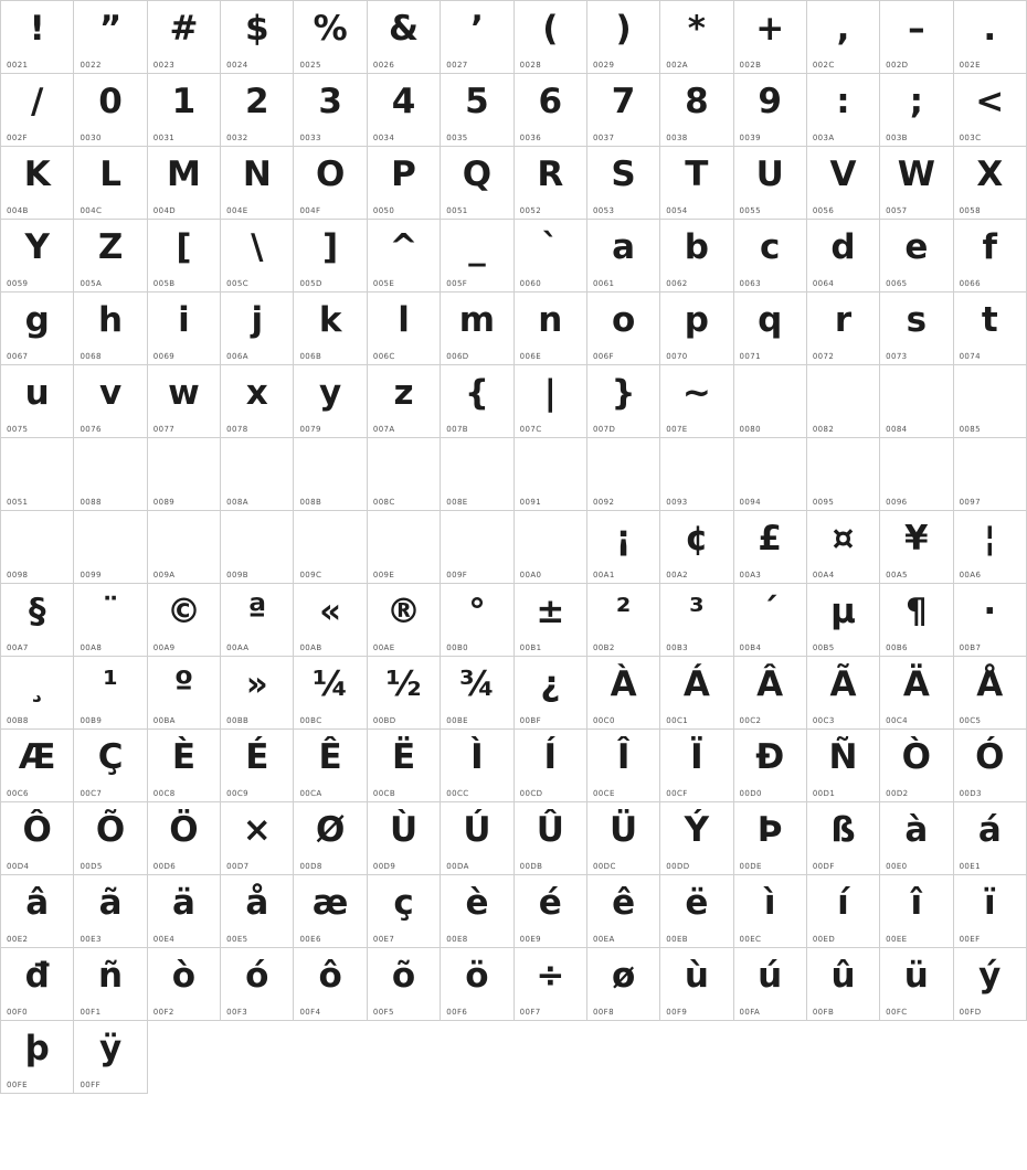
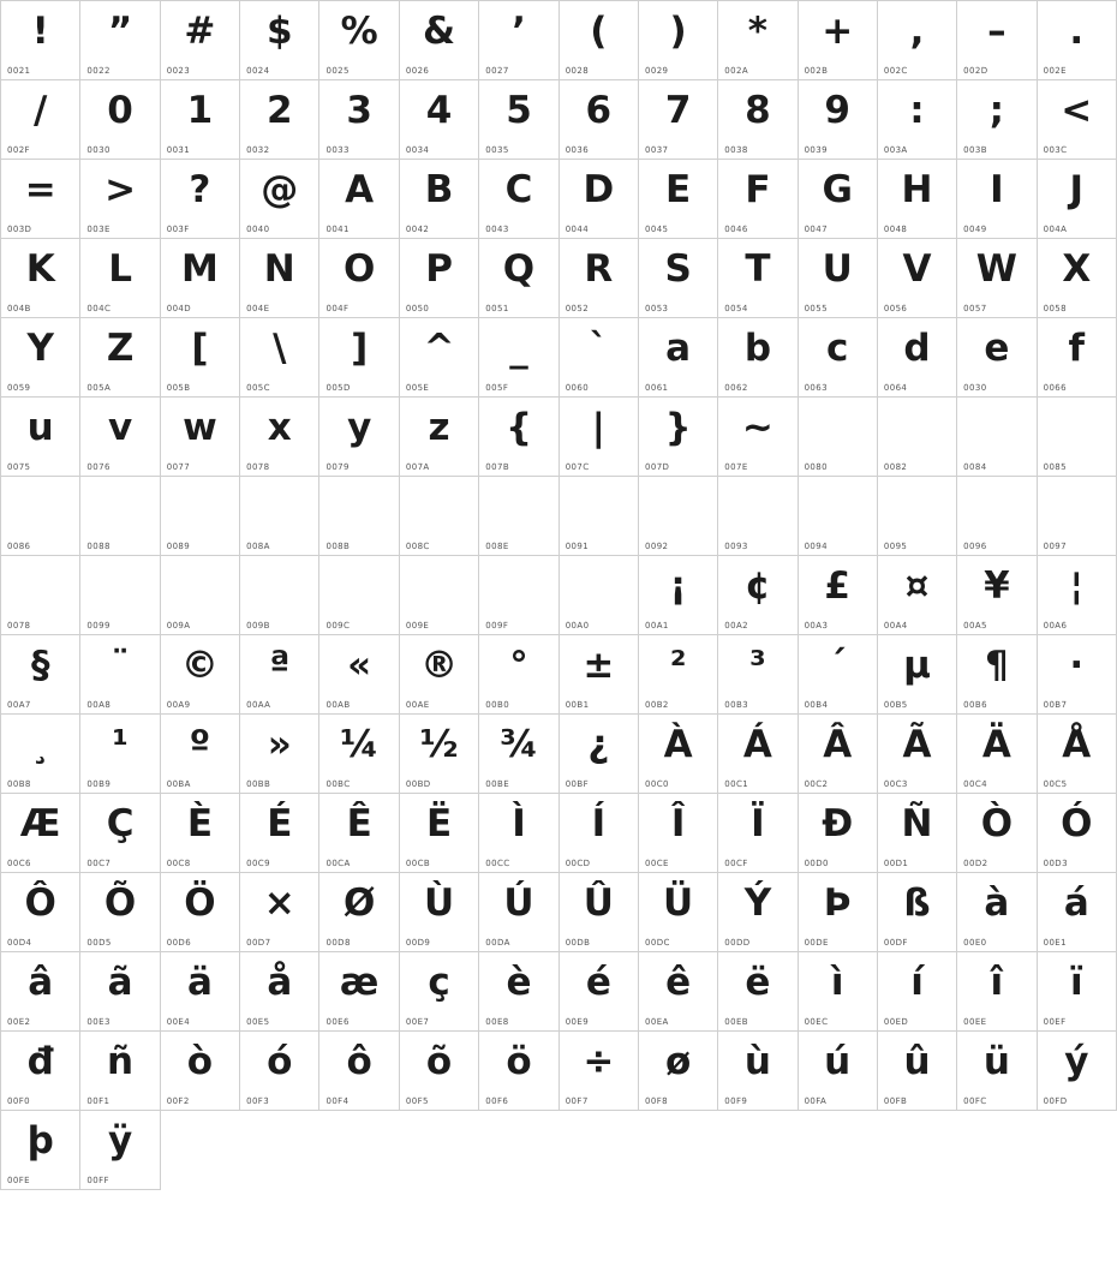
  !0021	”0022	#0023	$0024	%0025	&0026	’0027	(0028	)0029	*002A	+002B	,002C	–002D	.002E
  /002F	00030	10031	20032	30033	40034	50035	60036	70037	80038	90039	:003A	;003B	<003C
+ =003D	>003E	?003F	@0040	A0041	B0042	C0043	D0044	E0045	F0046	G0047	H0048	I0049	J004A
  K004B	L004C	M004D	N004E	O004F	P0050	Q0051	R0052	S0053	T0054	U0055	V0056	W0057	X0058
- Y0059	Z005A	[005B	\005C	]005D	^005E	_005F	`0060	a0061	b0062	c0063	d0064	e0065	f0066
+ Y0059	Z005A	[005B	\005C	]005D	^005E	_005F	`0060	a0061	b0062	c0063	d0064	e0030	f0066
- g0067	h0068	i0069	j006A	k006B	l006C	m006D	n006E	o006F	p0070	q0071	r0072	s0073	t0074
  u0075	v0076	w0077	x0078	y0079	z007A	{007B	|007C	}007D	~007E	0080	0082	0084	0085
- 0051	0088	0089	008A	008B	008C	008E	0091	0092	0093	0094	0095	0096	0097
+ 0086	0088	0089	008A	008B	008C	008E	0091	0092	0093	0094	0095	0096	0097
- 0098	0099	009A	009B	009C	009E	009F	00A0	¡00A1	¢00A2	£00A3	¤00A4	¥00A5	¦00A6
+ 0078	0099	009A	009B	009C	009E	009F	00A0	¡00A1	¢00A2	£00A3	¤00A4	¥00A5	¦00A6
  §00A7	¨00A8	©00A9	ª00AA	«00AB	®00AE	°00B0	±00B1	²00B2	³00B3	´00B4	µ00B5	¶00B6	·00B7
  ¸00B8	¹00B9	º00BA	»00BB	¼00BC	½00BD	¾00BE	¿00BF	À00C0	Á00C1	Â00C2	Ã00C3	Ä00C4	Å00C5
  Æ00C6	Ç00C7	È00C8	É00C9	Ê00CA	Ë00CB	Ì00CC	Í00CD	Î00CE	Ï00CF	Ð00D0	Ñ00D1	Ò00D2	Ó00D3
  Ô00D4	Õ00D5	Ö00D6	×00D7	Ø00D8	Ù00D9	Ú00DA	Û00DB	Ü00DC	Ý00DD	Þ00DE	ß00DF	à00E0	á00E1
  â00E2	ã00E3	ä00E4	å00E5	æ00E6	ç00E7	è00E8	é00E9	ê00EA	ë00EB	ì00EC	í00ED	î00EE	ï00EF
  đ00F0	ñ00F1	ò00F2	ó00F3	ô00F4	õ00F5	ö00F6	÷00F7	ø00F8	ù00F9	ú00FA	û00FB	ü00FC	ý00FD
  þ00FE	ÿ00FF
